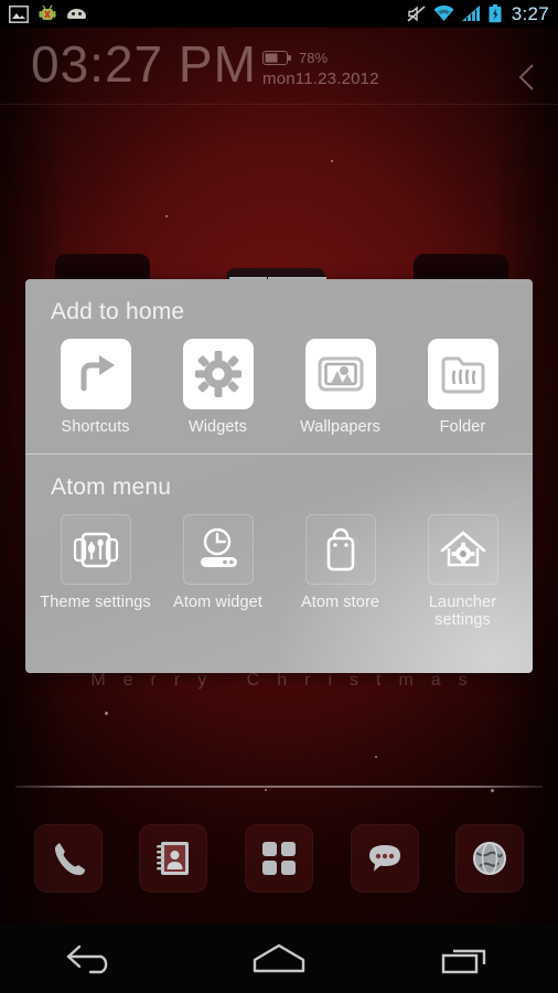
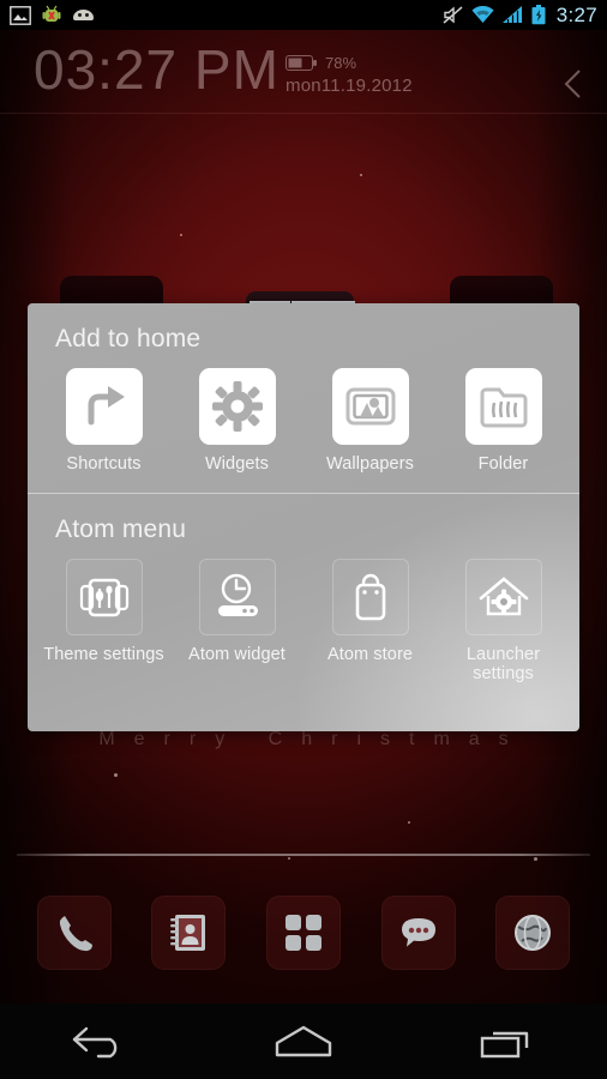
  03:27 PM
  78%
- mon11.23.2012
+ mon11.19.2012
  Merry Christmas
  Add to home
  Shortcuts
  Widgets
  Wallpapers
  Folder
  Atom menu
  Theme settings
  Atom widget
  Atom store
  Launcher settings
  3:27
